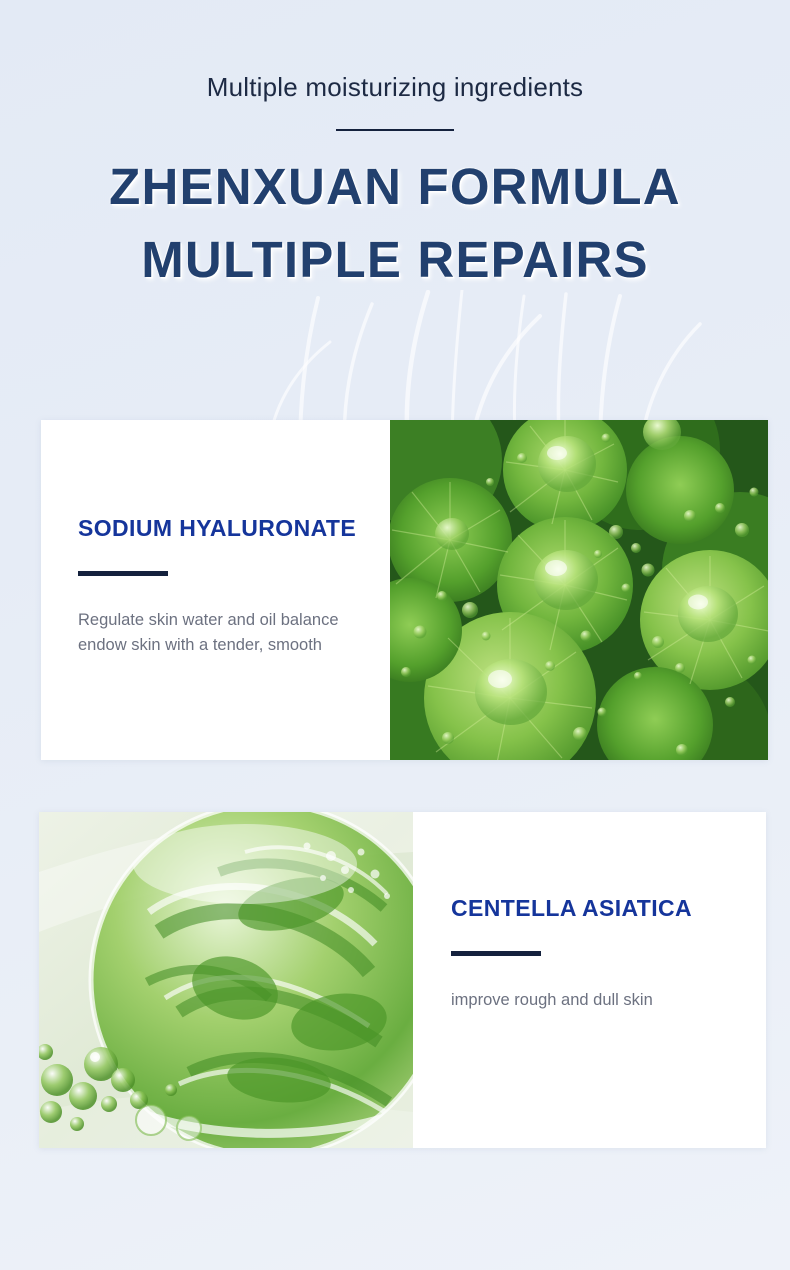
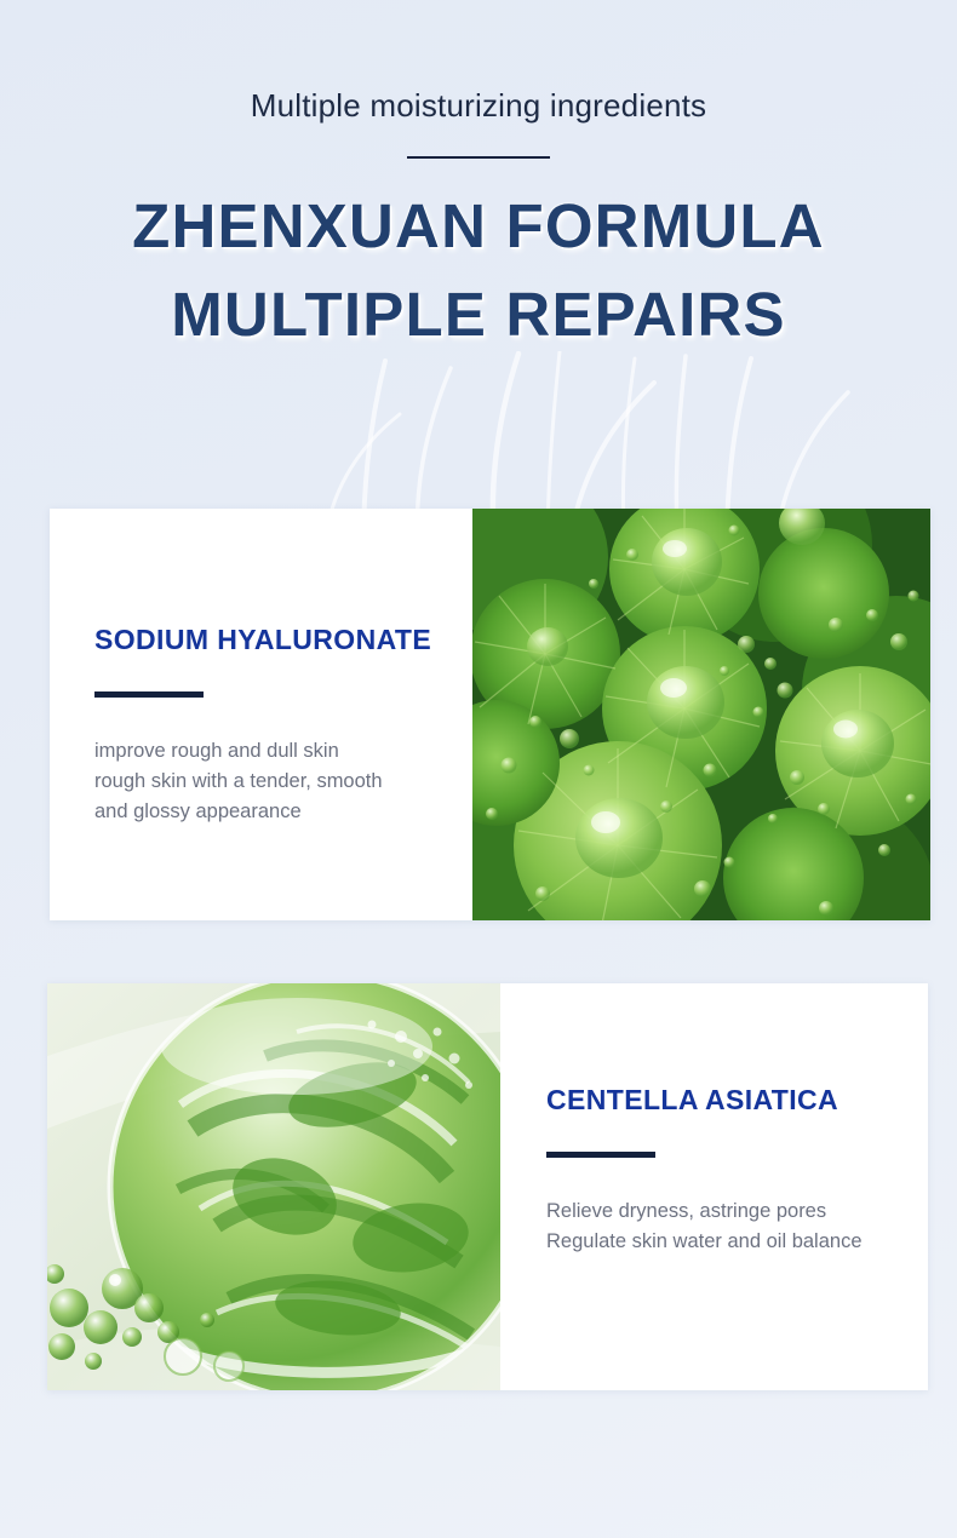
  Multiple moisturizing ingredients
  ZHENXUAN FORMULA
  MULTIPLE REPAIRS
  SODIUM HYALURONATE
- Regulate skin water and oil balance
+ improve rough and dull skin
- endow skin with a tender, smooth
+ rough skin with a tender, smooth
+ and glossy appearance
  CENTELLA ASIATICA
+ Relieve dryness, astringe pores
- improve rough and dull skin
+ Regulate skin water and oil balance
